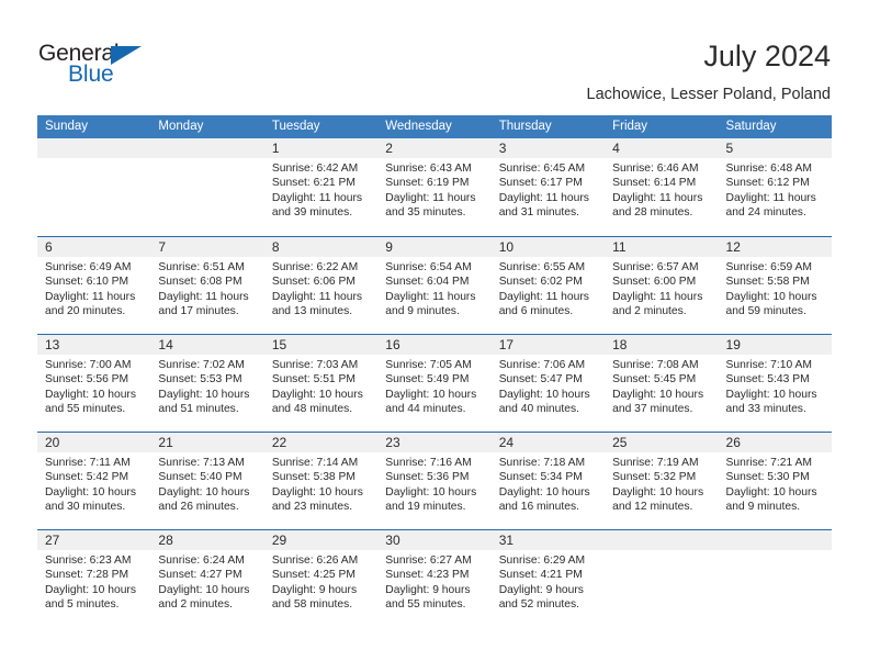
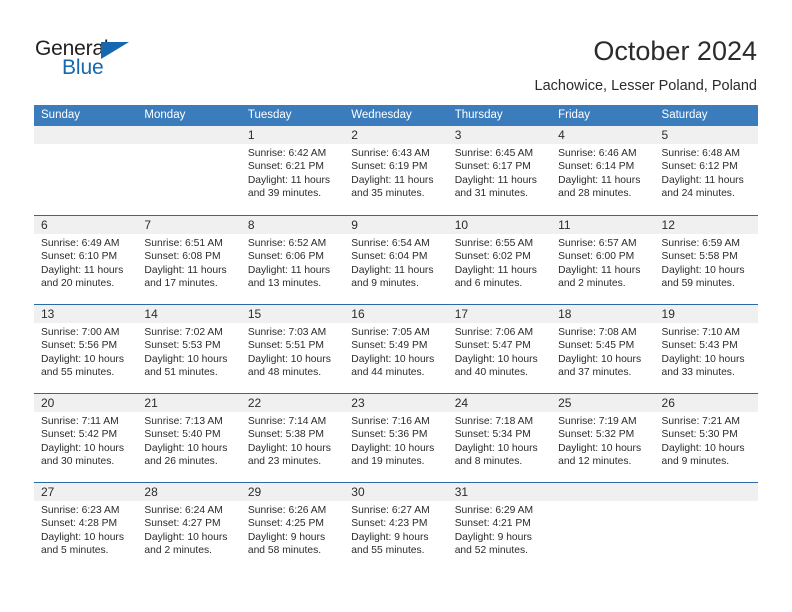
  General
  Blue
- July 2024
+ October 2024
  Lachowice, Lesser Poland, Poland
  Sunday
  Monday
  Tuesday
  Wednesday
  Thursday
  Friday
  Saturday
  1
  Sunrise: 6:42 AM
  Sunset: 6:21 PM
  Daylight: 11 hours
  and 39 minutes.
  2
  Sunrise: 6:43 AM
  Sunset: 6:19 PM
  Daylight: 11 hours
  and 35 minutes.
  3
  Sunrise: 6:45 AM
  Sunset: 6:17 PM
  Daylight: 11 hours
  and 31 minutes.
  4
  Sunrise: 6:46 AM
  Sunset: 6:14 PM
  Daylight: 11 hours
  and 28 minutes.
  5
  Sunrise: 6:48 AM
  Sunset: 6:12 PM
  Daylight: 11 hours
  and 24 minutes.
  6
  Sunrise: 6:49 AM
  Sunset: 6:10 PM
  Daylight: 11 hours
  and 20 minutes.
  7
  Sunrise: 6:51 AM
  Sunset: 6:08 PM
  Daylight: 11 hours
  and 17 minutes.
  8
- Sunrise: 6:22 AM
+ Sunrise: 6:52 AM
  Sunset: 6:06 PM
  Daylight: 11 hours
  and 13 minutes.
  9
  Sunrise: 6:54 AM
  Sunset: 6:04 PM
  Daylight: 11 hours
  and 9 minutes.
  10
  Sunrise: 6:55 AM
  Sunset: 6:02 PM
  Daylight: 11 hours
  and 6 minutes.
  11
  Sunrise: 6:57 AM
  Sunset: 6:00 PM
  Daylight: 11 hours
  and 2 minutes.
  12
  Sunrise: 6:59 AM
  Sunset: 5:58 PM
  Daylight: 10 hours
  and 59 minutes.
  13
  Sunrise: 7:00 AM
  Sunset: 5:56 PM
  Daylight: 10 hours
  and 55 minutes.
  14
  Sunrise: 7:02 AM
  Sunset: 5:53 PM
  Daylight: 10 hours
  and 51 minutes.
  15
  Sunrise: 7:03 AM
  Sunset: 5:51 PM
  Daylight: 10 hours
  and 48 minutes.
  16
  Sunrise: 7:05 AM
  Sunset: 5:49 PM
  Daylight: 10 hours
  and 44 minutes.
  17
  Sunrise: 7:06 AM
  Sunset: 5:47 PM
  Daylight: 10 hours
  and 40 minutes.
  18
  Sunrise: 7:08 AM
  Sunset: 5:45 PM
  Daylight: 10 hours
  and 37 minutes.
  19
  Sunrise: 7:10 AM
  Sunset: 5:43 PM
  Daylight: 10 hours
  and 33 minutes.
  20
  Sunrise: 7:11 AM
  Sunset: 5:42 PM
  Daylight: 10 hours
  and 30 minutes.
  21
  Sunrise: 7:13 AM
  Sunset: 5:40 PM
  Daylight: 10 hours
  and 26 minutes.
  22
  Sunrise: 7:14 AM
  Sunset: 5:38 PM
  Daylight: 10 hours
  and 23 minutes.
  23
  Sunrise: 7:16 AM
  Sunset: 5:36 PM
  Daylight: 10 hours
  and 19 minutes.
  24
  Sunrise: 7:18 AM
  Sunset: 5:34 PM
  Daylight: 10 hours
- and 16 minutes.
+ and 8 minutes.
  25
  Sunrise: 7:19 AM
  Sunset: 5:32 PM
  Daylight: 10 hours
  and 12 minutes.
  26
  Sunrise: 7:21 AM
  Sunset: 5:30 PM
  Daylight: 10 hours
  and 9 minutes.
  27
  Sunrise: 6:23 AM
- Sunset: 7:28 PM
+ Sunset: 4:28 PM
  Daylight: 10 hours
  and 5 minutes.
  28
  Sunrise: 6:24 AM
  Sunset: 4:27 PM
  Daylight: 10 hours
  and 2 minutes.
  29
  Sunrise: 6:26 AM
  Sunset: 4:25 PM
  Daylight: 9 hours
  and 58 minutes.
  30
  Sunrise: 6:27 AM
  Sunset: 4:23 PM
  Daylight: 9 hours
  and 55 minutes.
  31
  Sunrise: 6:29 AM
  Sunset: 4:21 PM
  Daylight: 9 hours
  and 52 minutes.
